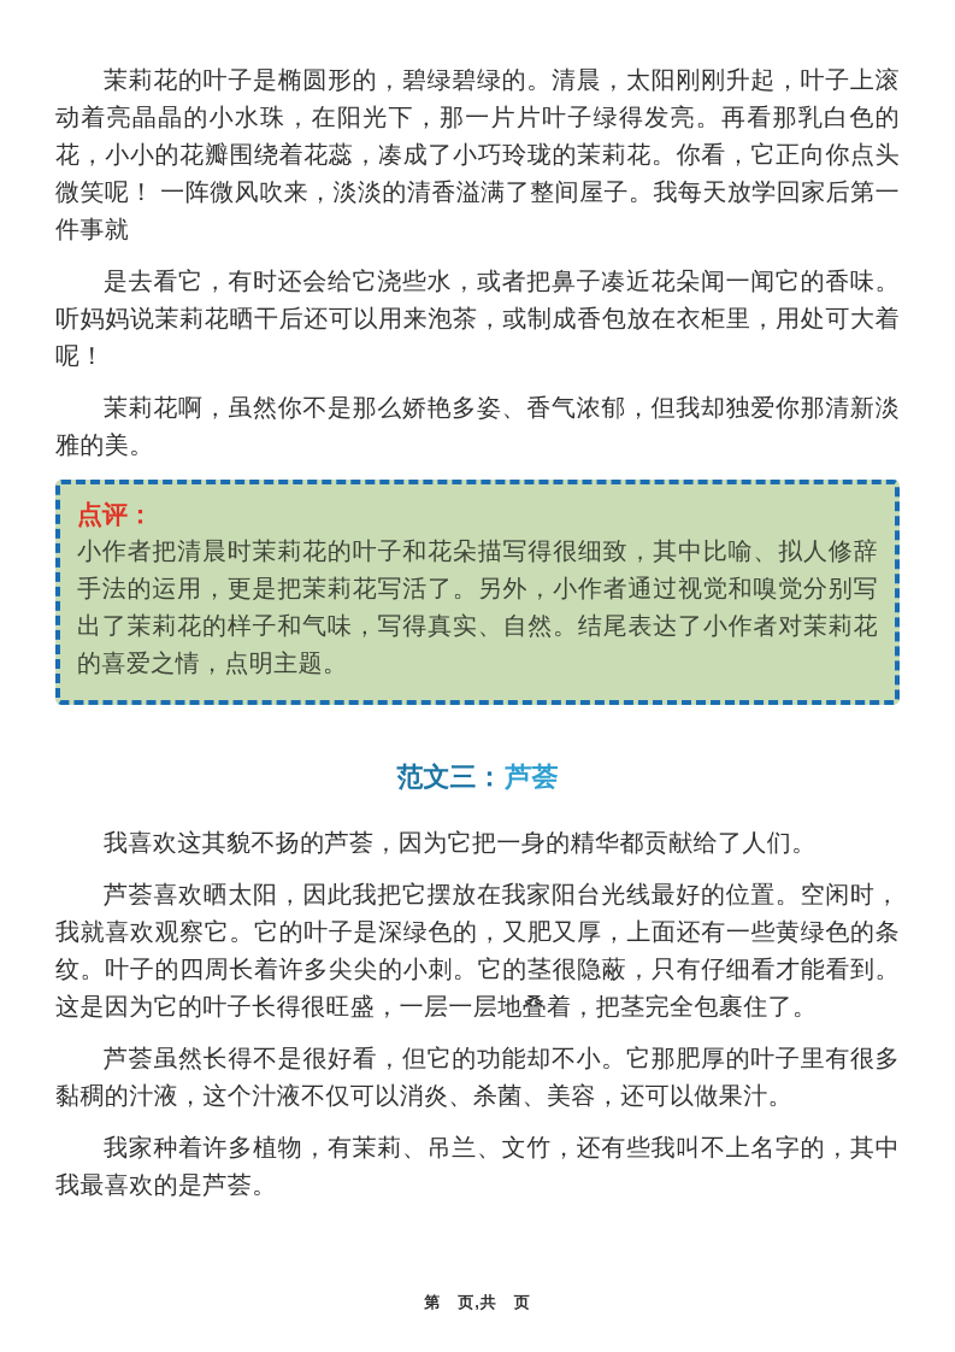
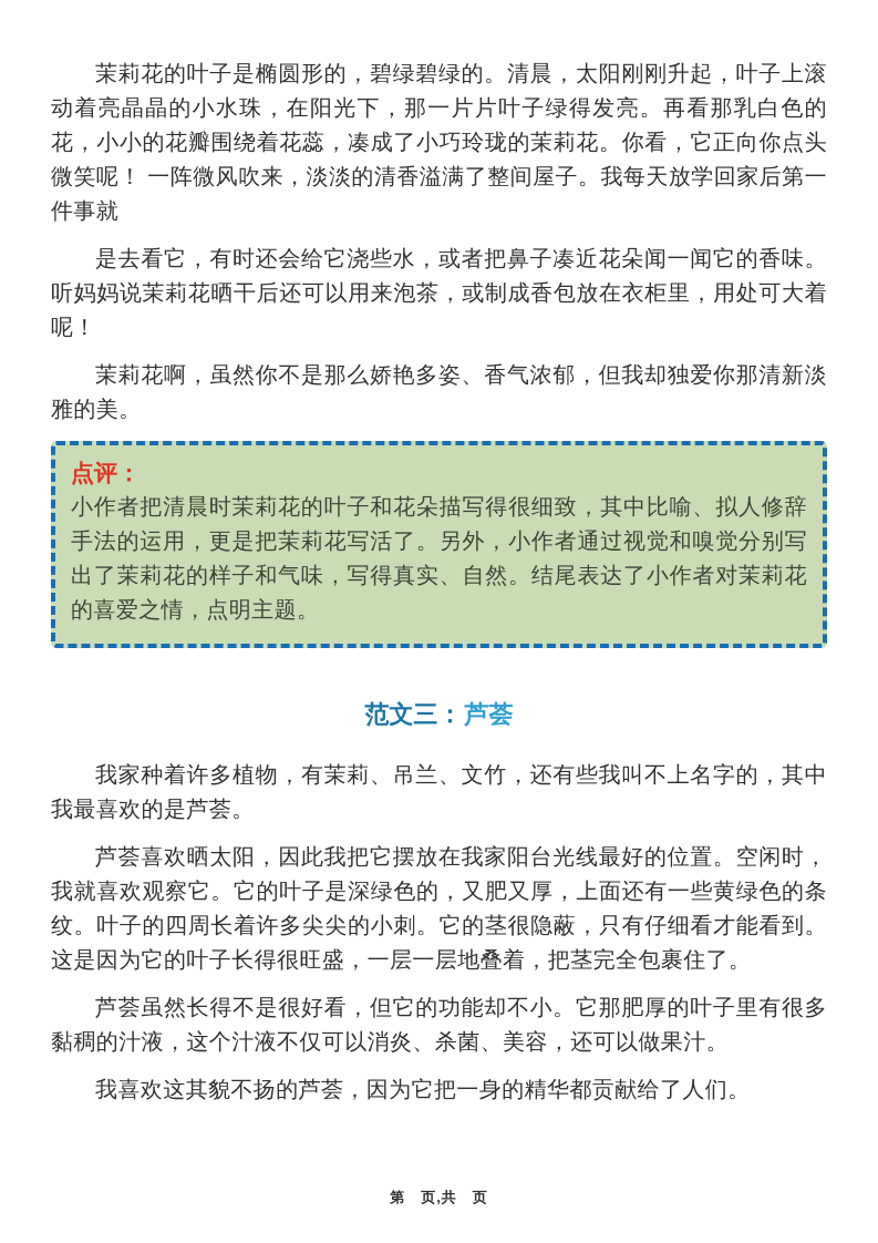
  茉莉花的叶子是椭圆形的，碧绿碧绿的。清晨，太阳刚刚升起，叶子上滚动着亮晶晶的小水珠，在阳光下，那一片片叶子绿得发亮。再看那乳白色的花，小小的花瓣围绕着花蕊，凑成了小巧玲珑的茉莉花。你看，它正向你点头微笑呢！ 一阵微风吹来，淡淡的清香溢满了整间屋子。我每天放学回家后第一件事就
  是去看它，有时还会给它浇些水，或者把鼻子凑近花朵闻一闻它的香味。听妈妈说茉莉花晒干后还可以用来泡茶，或制成香包放在衣柜里，用处可大着呢！
  茉莉花啊，虽然你不是那么娇艳多姿、香气浓郁，但我却独爱你那清新淡雅的美。
  点评：
  小作者把清晨时茉莉花的叶子和花朵描写得很细致，其中比喻、拟人修辞手法的运用，更是把茉莉花写活了。另外，小作者通过视觉和嗅觉分别写出了茉莉花的样子和气味，写得真实、自然。结尾表达了小作者对茉莉花的喜爱之情，点明主题。
  范文三：芦荟
- 我喜欢这其貌不扬的芦荟，因为它把一身的精华都贡献给了人们。
+ 我家种着许多植物，有茉莉、吊兰、文竹，还有些我叫不上名字的，其中我最喜欢的是芦荟。
  芦荟喜欢晒太阳，因此我把它摆放在我家阳台光线最好的位置。空闲时，我就喜欢观察它。它的叶子是深绿色的，又肥又厚，上面还有一些黄绿色的条纹。叶子的四周长着许多尖尖的小刺。它的茎很隐蔽，只有仔细看才能看到。这是因为它的叶子长得很旺盛，一层一层地叠着，把茎完全包裹住了。
  芦荟虽然长得不是很好看，但它的功能却不小。它那肥厚的叶子里有很多黏稠的汁液，这个汁液不仅可以消炎、杀菌、美容，还可以做果汁。
- 我家种着许多植物，有茉莉、吊兰、文竹，还有些我叫不上名字的，其中我最喜欢的是芦荟。
+ 我喜欢这其貌不扬的芦荟，因为它把一身的精华都贡献给了人们。
  第 页,共 页
